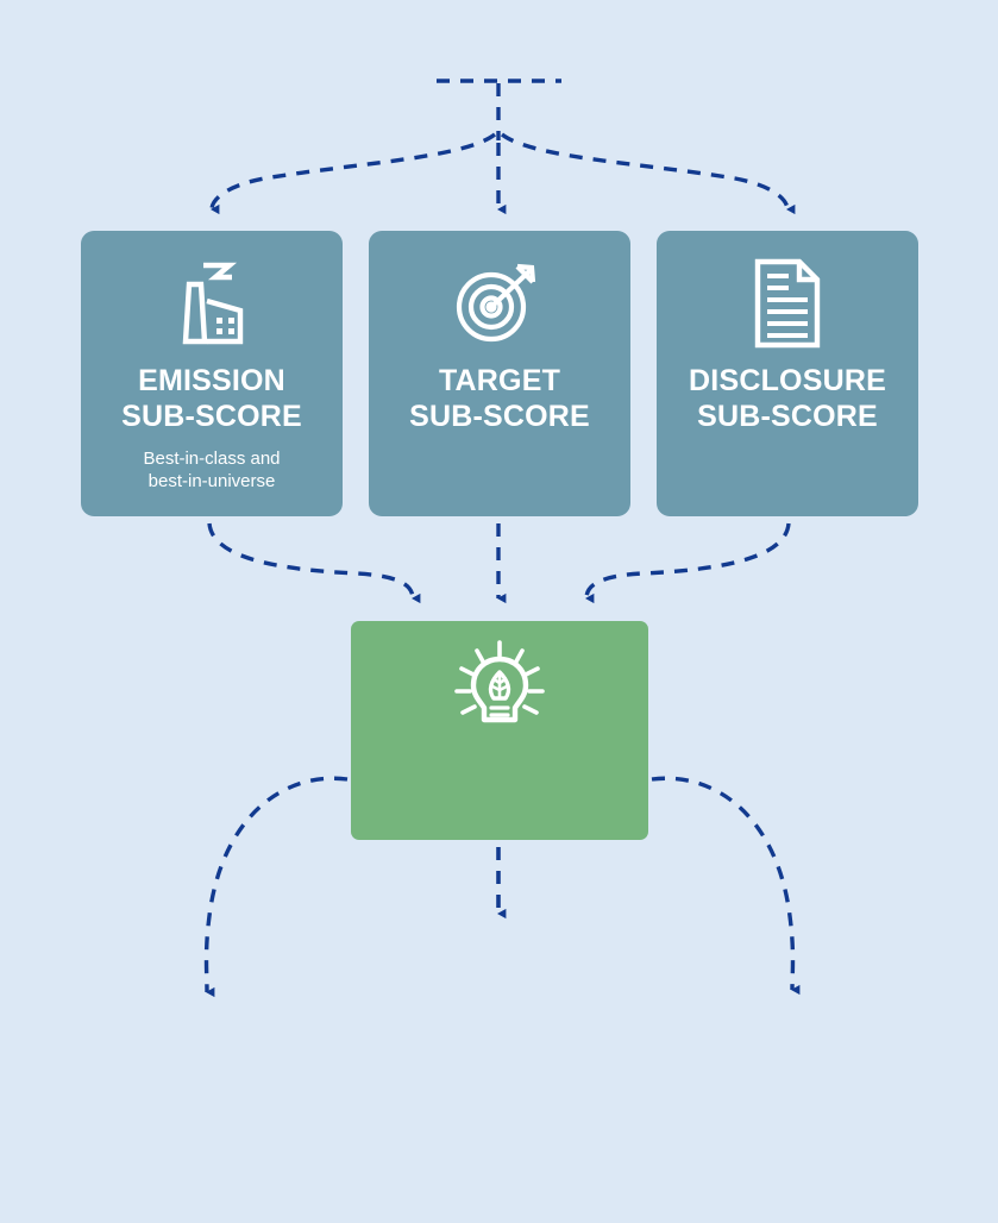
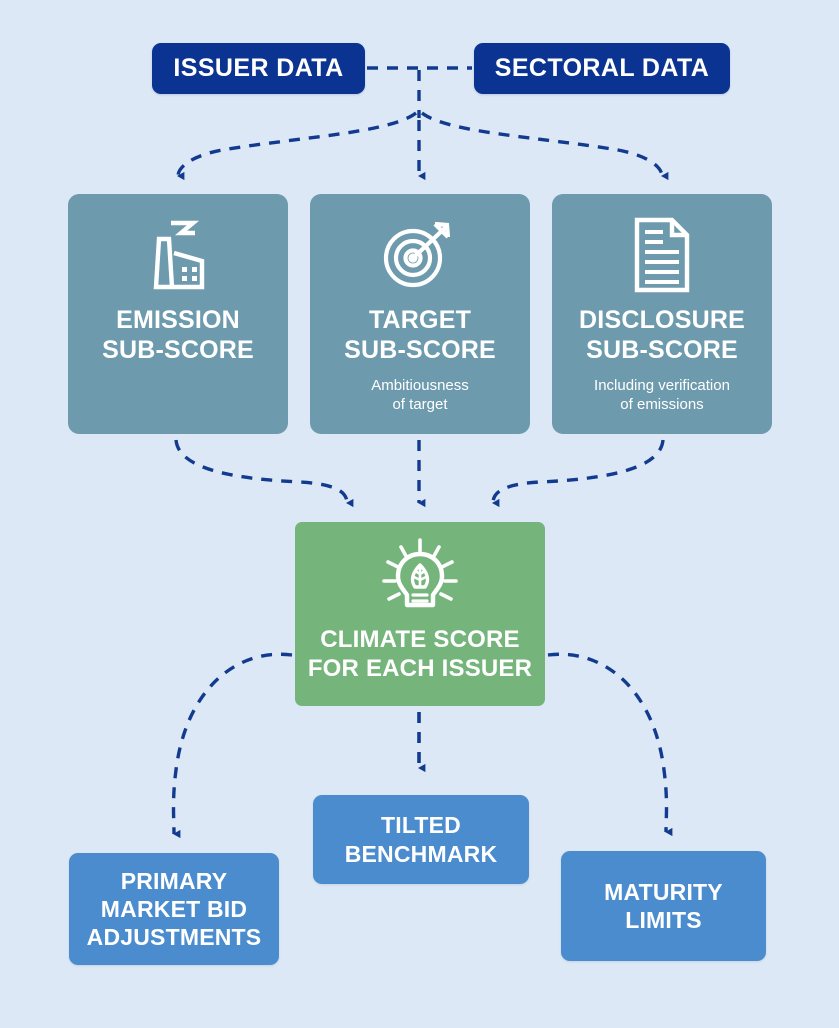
+ ISSUER DATA
+ SECTORAL DATA
  EMISSION
  SUB-SCORE
- Best-in-class and
- best-in-universe
  TARGET
  SUB-SCORE
+ Ambitiousness
+ of target
  DISCLOSURE
  SUB-SCORE
+ Including verification
+ of emissions
+ CLIMATE SCORE
+ FOR EACH ISSUER
+ PRIMARY
+ MARKET BID
+ ADJUSTMENTS
+ TILTED
+ BENCHMARK
+ MATURITY
+ LIMITS
